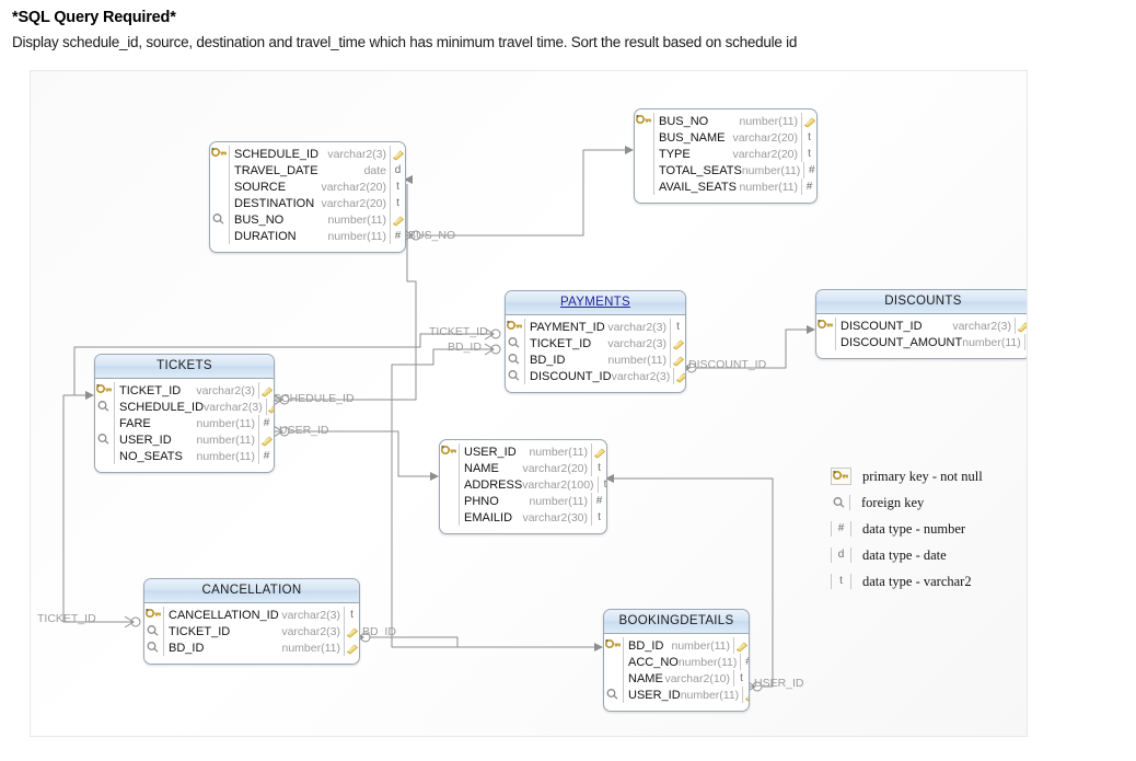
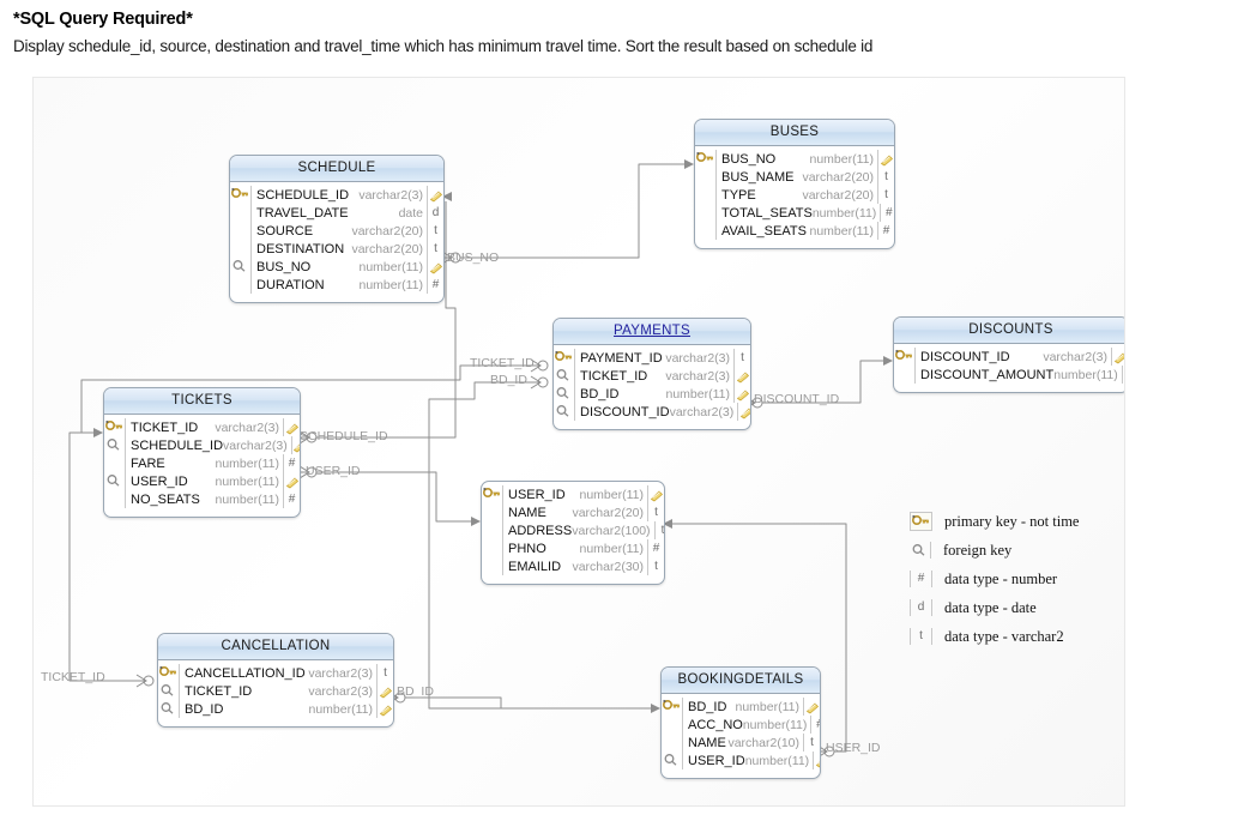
  *SQL Query Required*
  Display schedule_id, source, destination and travel_time which has minimum travel time. Sort the result based on schedule id
+ SCHEDULE
  SCHEDULE_ID
  varchar2(3)
  TRAVEL_DATE
  date
  d
  SOURCE
  varchar2(20)
  t
  DESTINATION
  varchar2(20)
  t
  BUS_NO
  number(11)
  DURATION
  number(11)
  #
+ BUSES
  BUS_NO
  number(11)
  BUS_NAME
  varchar2(20)
  t
  TYPE
  varchar2(20)
  t
  TOTAL_SEATS
  number(11)
  #
  AVAIL_SEATS
  number(11)
  #
  PAYMENTS
  PAYMENT_ID
  varchar2(3)
  t
  TICKET_ID
  varchar2(3)
  BD_ID
  number(11)
  DISCOUNT_ID
  varchar2(3)
  DISCOUNTS
  DISCOUNT_ID
  varchar2(3)
  DISCOUNT_AMOUNT
  number(11)
  TICKETS
  TICKET_ID
  varchar2(3)
  SCHEDULE_ID
  varchar2(3)
  FARE
  number(11)
  #
  USER_ID
  number(11)
  NO_SEATS
  number(11)
  #
  USER_ID
  number(11)
  NAME
  varchar2(20)
  t
  ADDRESS
  varchar2(100)
  t
  PHNO
  number(11)
  #
  EMAILID
  varchar2(30)
  t
  CANCELLATION
  CANCELLATION_ID
  varchar2(3)
  t
  TICKET_ID
  varchar2(3)
  BD_ID
  number(11)
  BOOKINGDETAILS
  BD_ID
  number(11)
  ACC_NO
  number(11)
  #
  NAME
  varchar2(10)
  t
  USER_ID
  number(11)
  BUS_NO
  TICKET_ID
  BD_ID
  DISCOUNT_ID
  SCHEDULE_ID
  USER_ID
  TICKET_ID
  BD_ID
  USER_ID
- primary key - not null
+ primary key - not time
  foreign key
  #
  data type - number
  d
  data type - date
  t
  data type - varchar2
